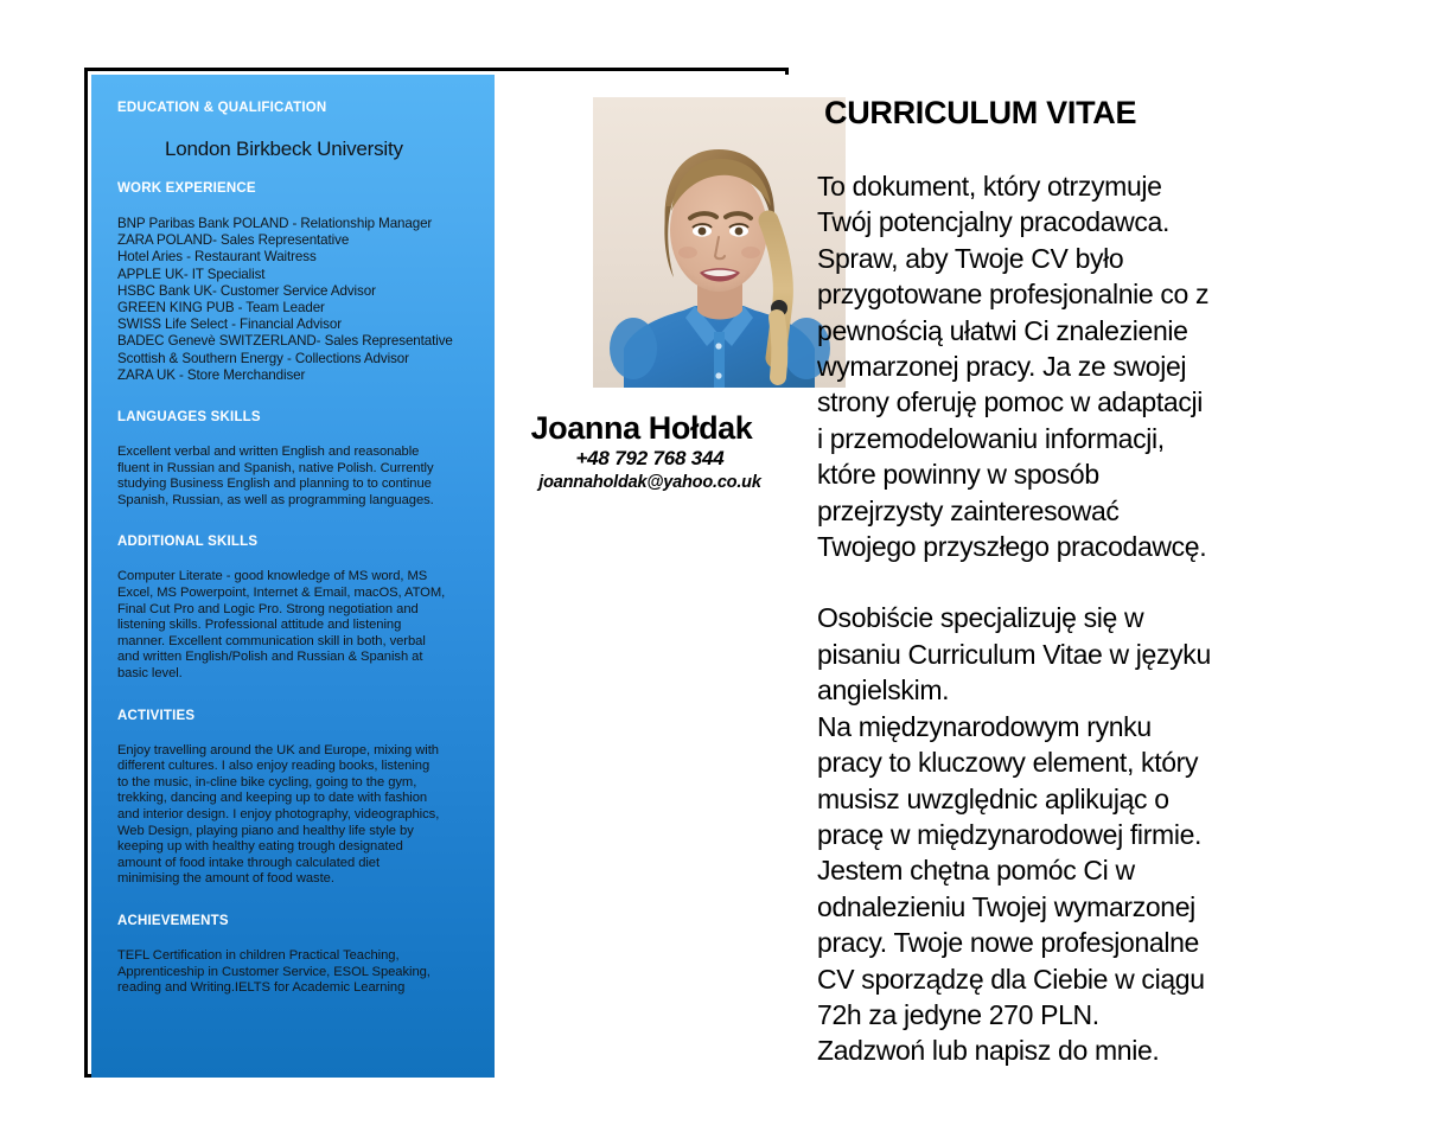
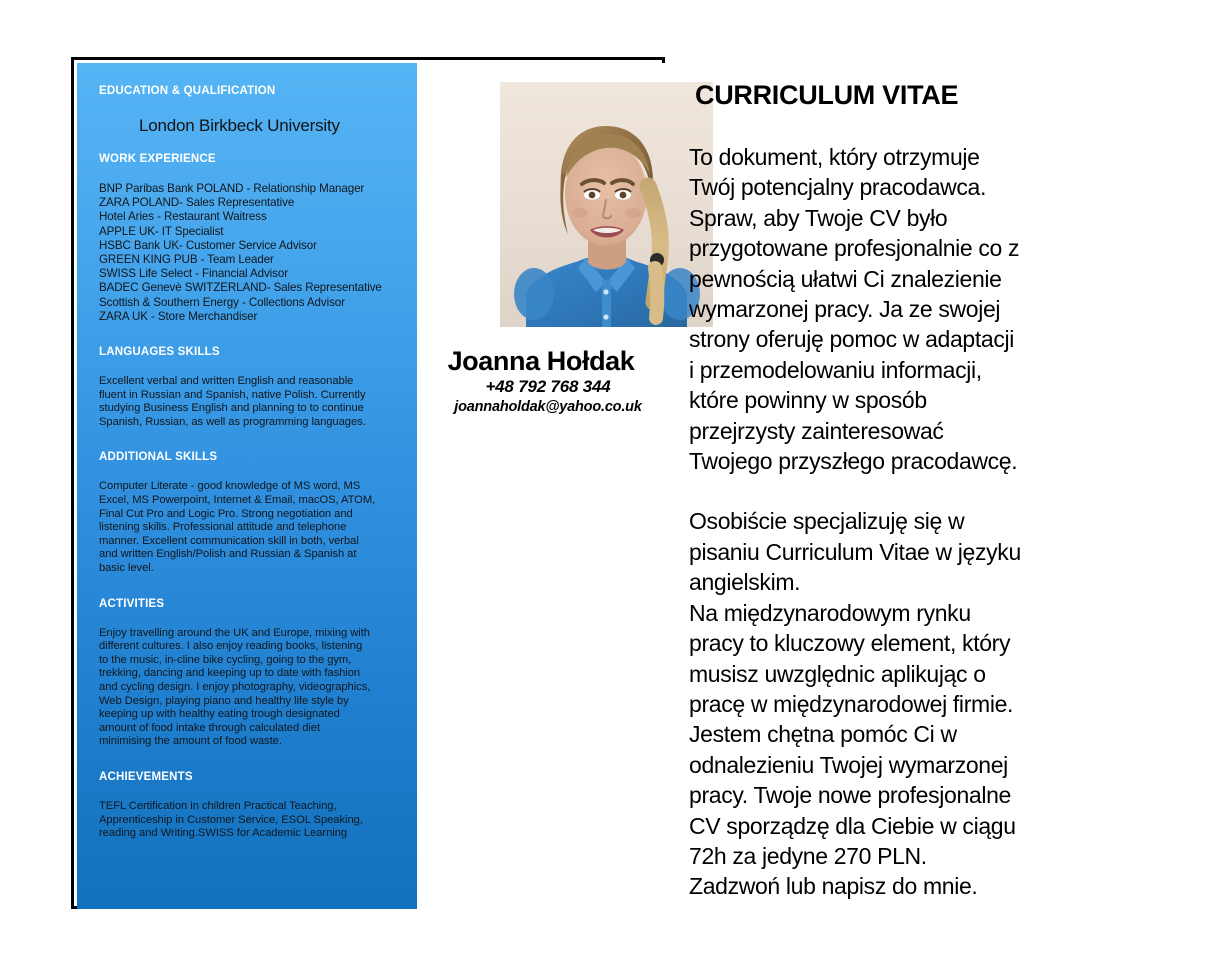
  EDUCATION & QUALIFICATION
  London Birkbeck University
  WORK EXPERIENCE
  BNP Paribas Bank POLAND - Relationship Manager
  ZARA POLAND- Sales Representative
  Hotel Aries - Restaurant Waitress
  APPLE UK- IT Specialist
  HSBC Bank UK- Customer Service Advisor
  GREEN KING PUB - Team Leader
  SWISS Life Select - Financial Advisor
  BADEC Genevè SWITZERLAND- Sales Representative
  Scottish & Southern Energy - Collections Advisor
  ZARA UK - Store Merchandiser
  LANGUAGES SKILLS
  Excellent verbal and written English and reasonable
  fluent in Russian and Spanish, native Polish. Currently
  studying Business English and planning to to continue
  Spanish, Russian, as well as programming languages.
  ADDITIONAL SKILLS
  Computer Literate - good knowledge of MS word, MS
  Excel, MS Powerpoint, Internet & Email, macOS, ATOM,
  Final Cut Pro and Logic Pro. Strong negotiation and
- listening skills. Professional attitude and listening
+ listening skills. Professional attitude and telephone
  manner. Excellent communication skill in both, verbal
  and written English/Polish and Russian & Spanish at
  basic level.
  ACTIVITIES
  Enjoy travelling around the UK and Europe, mixing with
  different cultures. I also enjoy reading books, listening
  to the music, in-cline bike cycling, going to the gym,
  trekking, dancing and keeping up to date with fashion
- and interior design. I enjoy photography, videographics,
+ and cycling design. I enjoy photography, videographics,
  Web Design, playing piano and healthy life style by
  keeping up with healthy eating trough designated
  amount of food intake through calculated diet
  minimising the amount of food waste.
  ACHIEVEMENTS
  TEFL Certification in children Practical Teaching,
  Apprenticeship in Customer Service, ESOL Speaking,
- reading and Writing.IELTS for Academic Learning
+ reading and Writing.SWISS for Academic Learning
  Joanna Hołdak
  +48 792 768 344
  joannaholdak@yahoo.co.uk
  CURRICULUM VITAE
  To dokument, który otrzymuje
  Twój potencjalny pracodawca.
  Spraw, aby Twoje CV było
  przygotowane profesjonalnie co z
  pewnością ułatwi Ci znalezienie
  wymarzonej pracy. Ja ze swojej
  strony oferuję pomoc w adaptacji
  i przemodelowaniu informacji,
  które powinny w sposób
  przejrzysty zainteresować
  Twojego przyszłego pracodawcę.
  Osobiście specjalizuję się w
  pisaniu Curriculum Vitae w języku
  angielskim.
  Na międzynarodowym rynku
  pracy to kluczowy element, który
  musisz uwzględnic aplikując o
  pracę w międzynarodowej firmie.
  Jestem chętna pomóc Ci w
  odnalezieniu Twojej wymarzonej
  pracy. Twoje nowe profesjonalne
  CV sporządzę dla Ciebie w ciągu
  72h za jedyne 270 PLN.
  Zadzwoń lub napisz do mnie.
